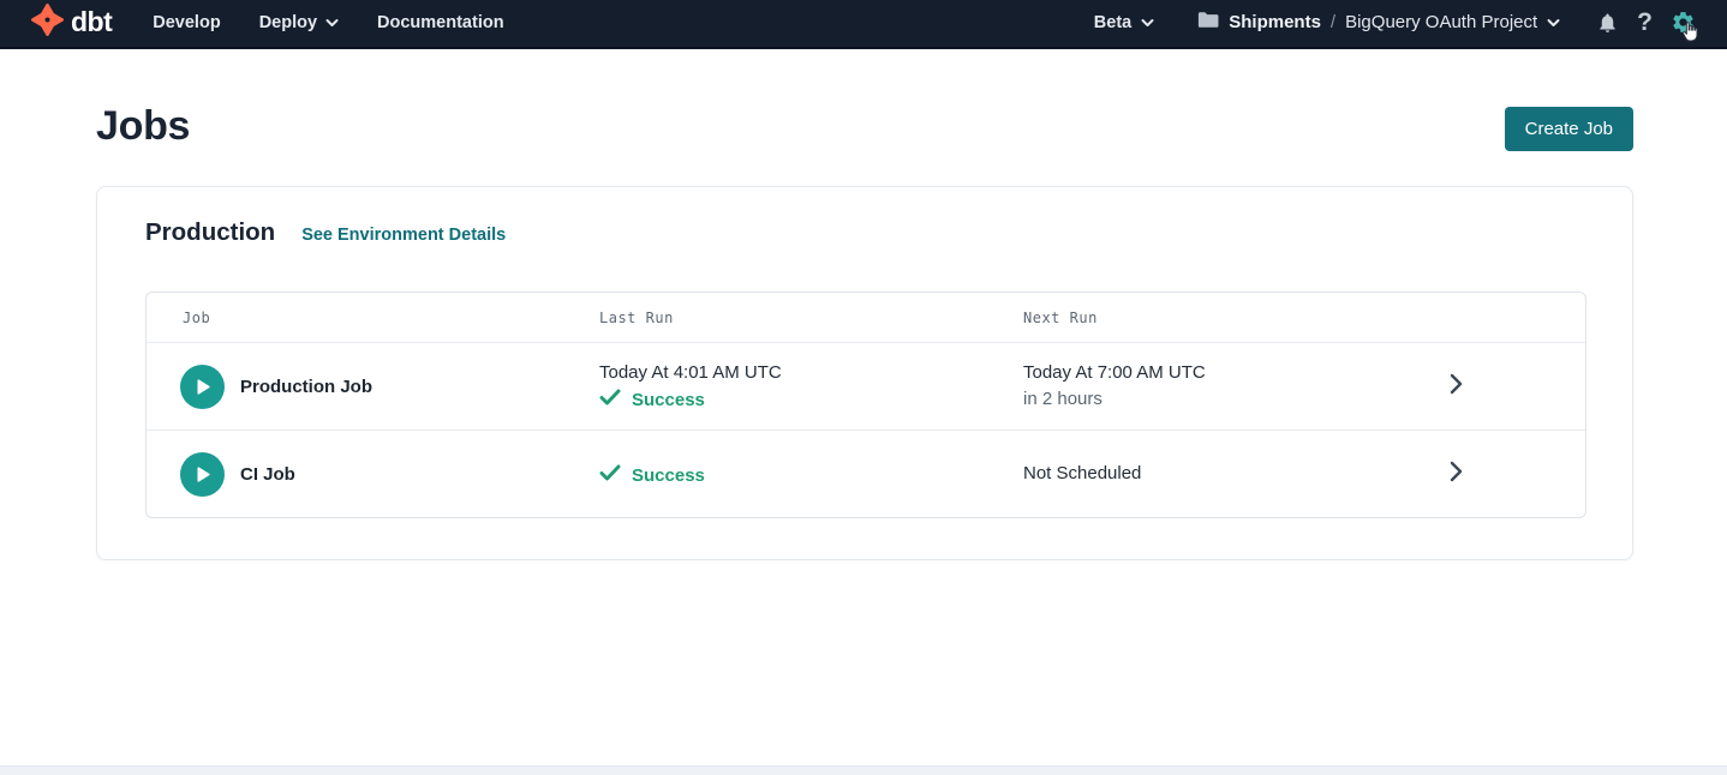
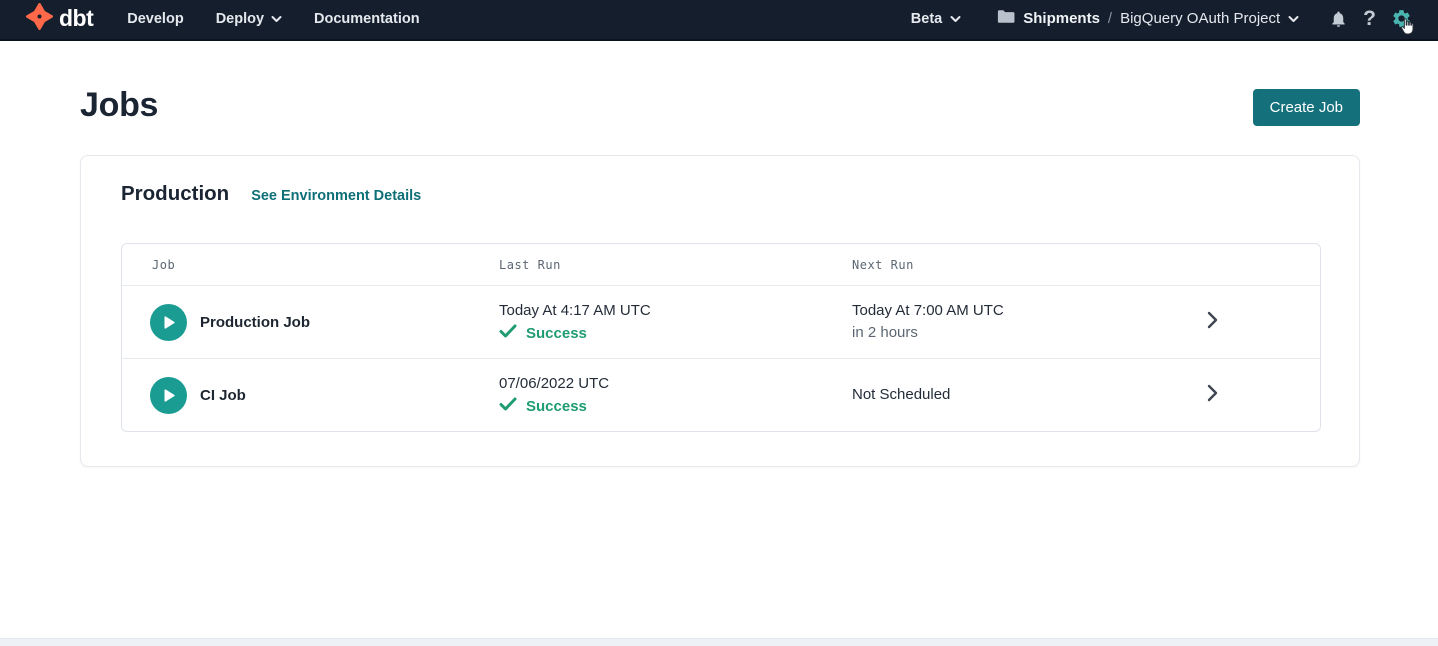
  dbt
  Develop
  Deploy
  Documentation
  Beta
  Shipments
  /
  BigQuery OAuth Project
  ?
  Jobs
  Create Job
  Production
  See Environment Details
  Job
  Last Run
  Next Run
  Production Job
- Today At 4:01 AM UTC
+ Today At 4:17 AM UTC
  Success
  Today At 7:00 AM UTC
  in 2 hours
  CI Job
+ 07/06/2022 UTC
  Success
  Not Scheduled
